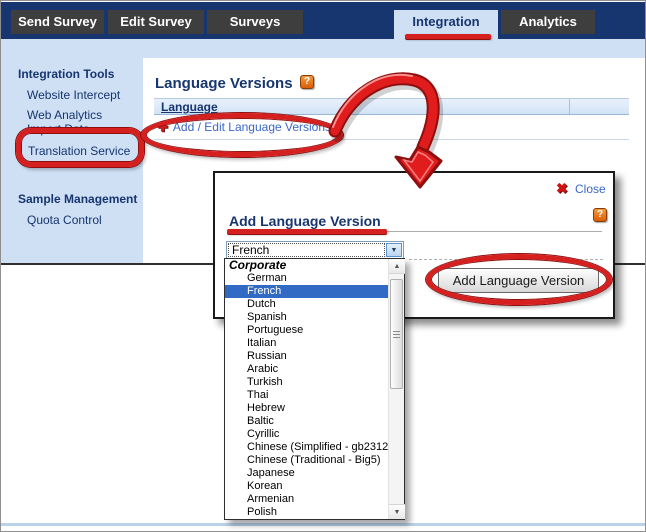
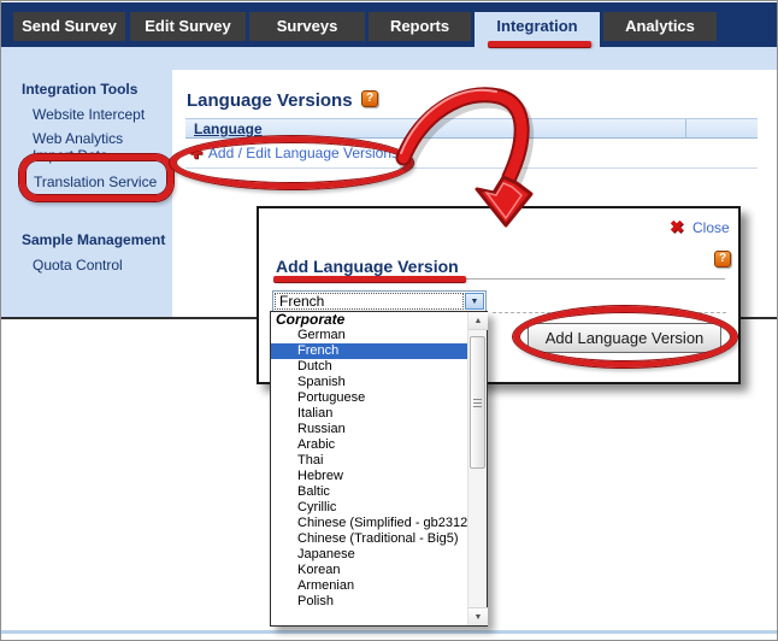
  Send Survey
  Edit Survey
  Surveys
+ Reports
  Integration
  Analytics
  Integration Tools
  Website Intercept
  Web Analytics
  Import Data
  Translation Service
  Sample Management
  Quota Control
  Language Versions
  ?
  Language
  ✚
  Add / Edit Language Versions
  ✖
  Close
  ?
  Add Language Version
  French
  Add Language Version
  Corporate
  German
  French
  Dutch
  Spanish
  Portuguese
  Italian
  Russian
  Arabic
- Turkish
  Thai
  Hebrew
  Baltic
  Cyrillic
  Chinese (Simplified - gb2312
  Chinese (Traditional - Big5)
  Japanese
  Korean
  Armenian
  Polish
